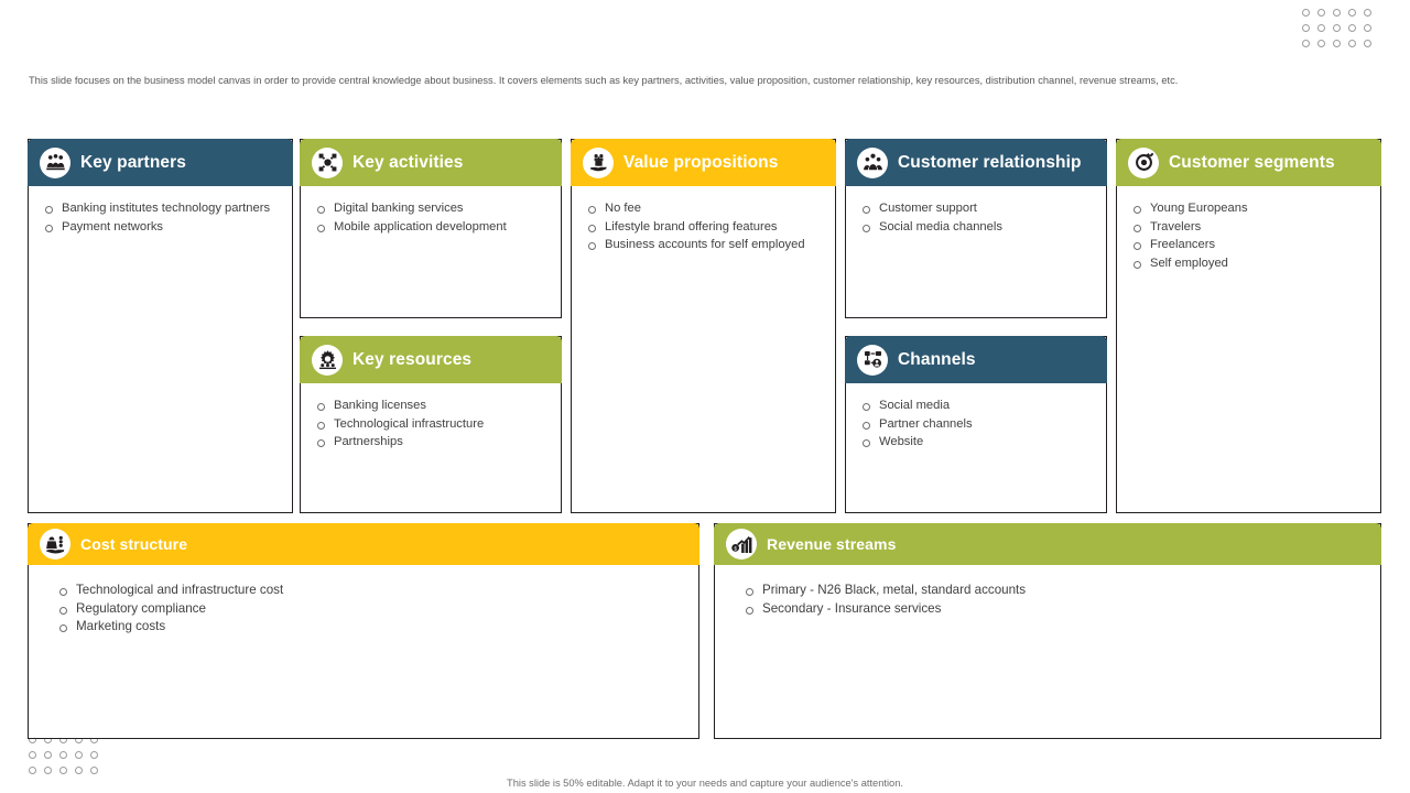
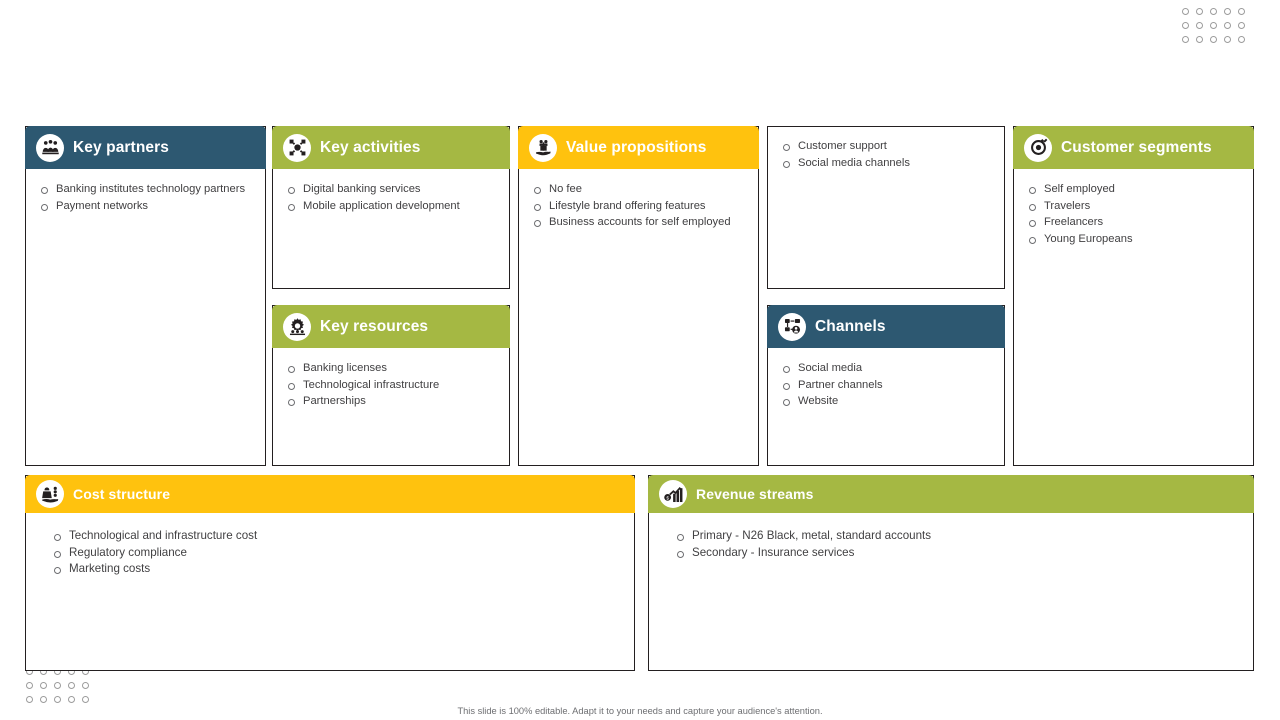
- This slide focuses on the business model canvas in order to provide central knowledge about business. It covers elements such as key partners, activities, value proposition, customer relationship, key resources, distribution channel, revenue streams, etc.
  Key partners
  Banking institutes technology partners
  Payment networks
  Key activities
  Digital banking services
  Mobile application development
  Key resources
  Banking licenses
  Technological infrastructure
  Partnerships
  Value propositions
  No fee
  Lifestyle brand offering features
  Business accounts for self employed
- Customer relationship
  Customer support
  Social media channels
  Channels
  Social media
  Partner channels
  Website
  Customer segments
- Young Europeans
+ Self employed
  Travelers
  Freelancers
- Self employed
+ Young Europeans
  Cost structure
  Technological and infrastructure cost
  Regulatory compliance
  Marketing costs
  Revenue streams
  Primary - N26 Black, metal, standard accounts
  Secondary - Insurance services
- This slide is 50% editable. Adapt it to your needs and capture your audience's attention.
+ This slide is 100% editable. Adapt it to your needs and capture your audience's attention.
